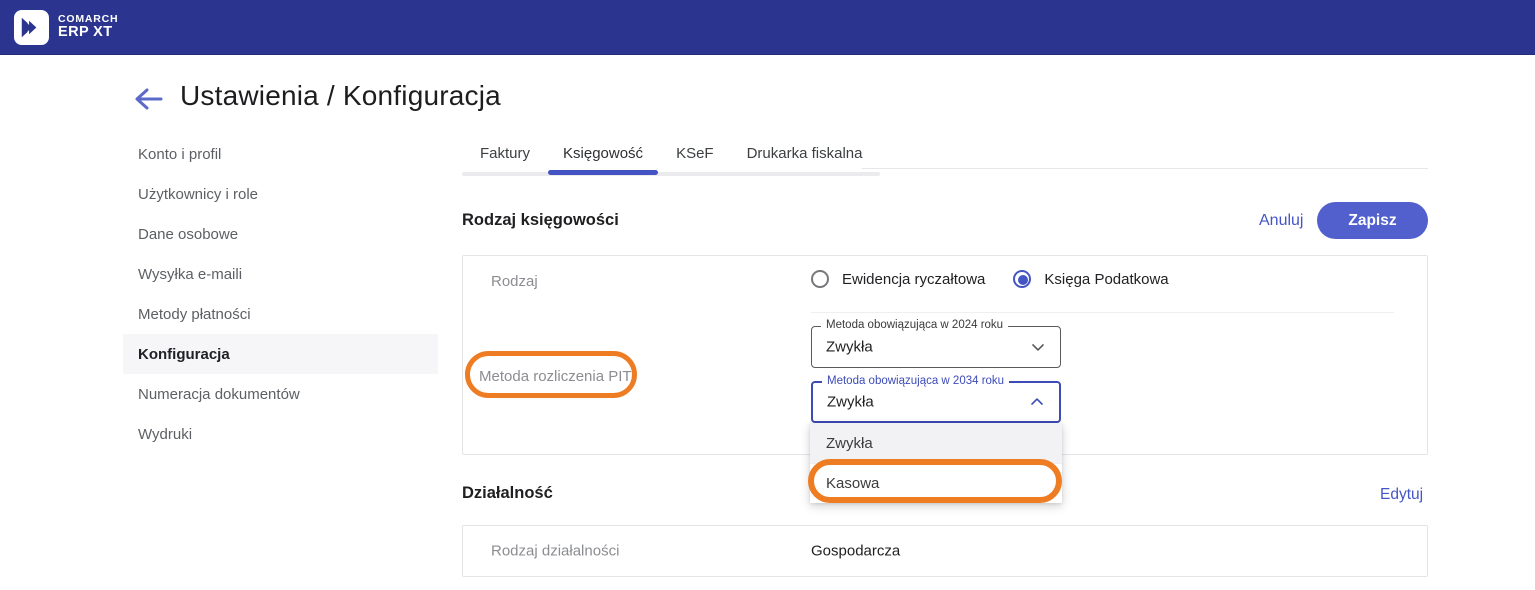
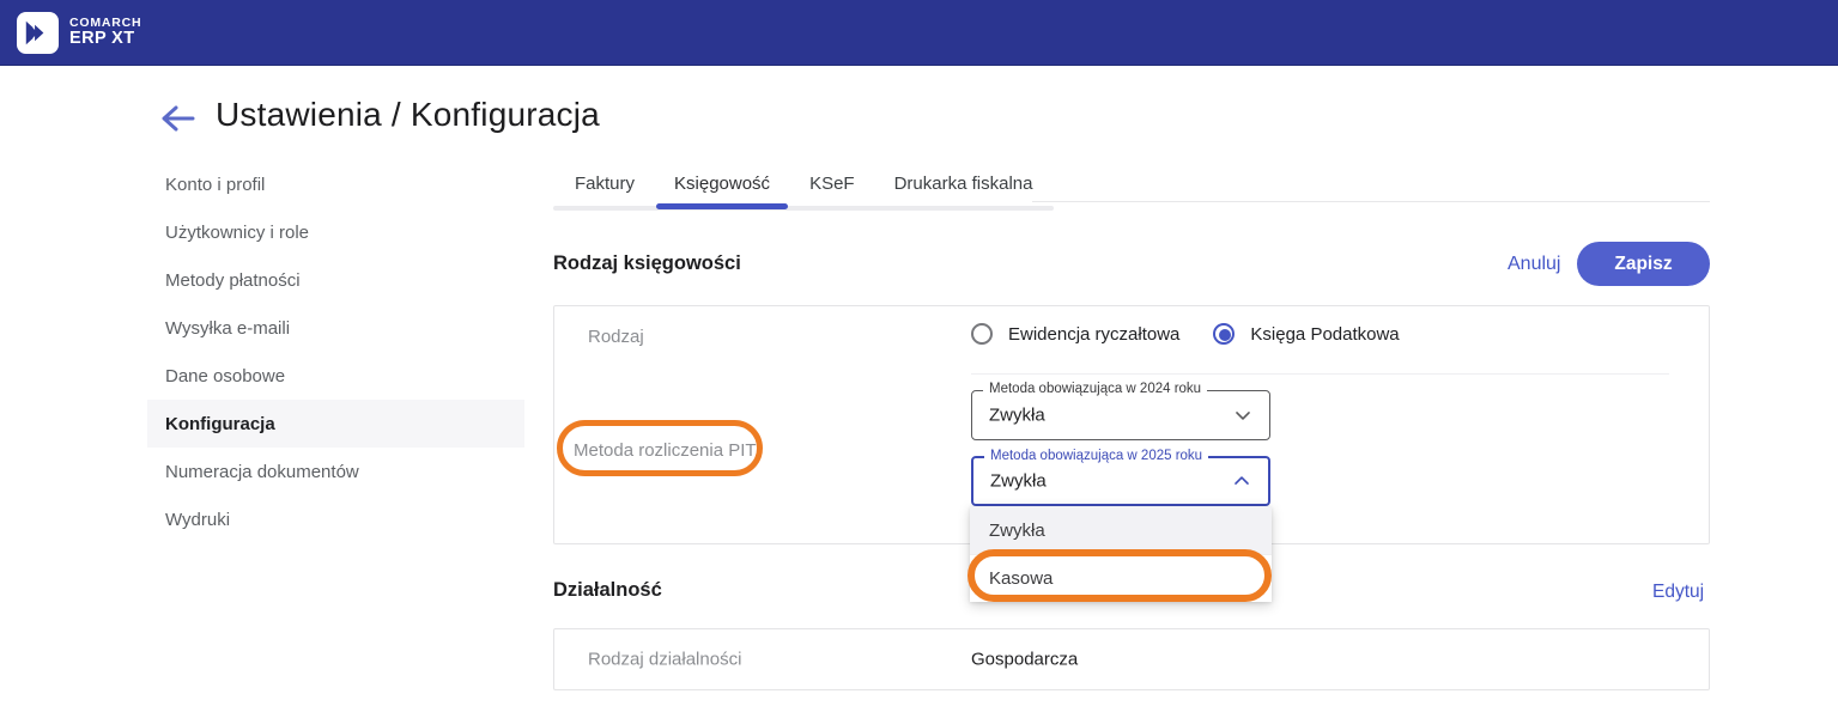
  COMARCH
  ERP XT
  Ustawienia / Konfiguracja
  Konto i profil
  Użytkownicy i role
- Dane osobowe
+ Metody płatności
  Wysyłka e-maili
- Metody płatności
+ Dane osobowe
  Konfiguracja
  Numeracja dokumentów
  Wydruki
  Faktury
  Księgowość
  KSeF
  Drukarka fiskalna
  Rodzaj księgowości
  Anuluj
  Zapisz
  Rodzaj
  Ewidencja ryczałtowa
  Księga Podatkowa
  Metoda rozliczenia PIT
  Metoda obowiązująca w 2024 roku
  Zwykła
- Metoda obowiązująca w 2034 roku
+ Metoda obowiązująca w 2025 roku
  Zwykła
  Zwykła
  Kasowa
  Działalność
  Edytuj
  Rodzaj działalności
  Gospodarcza
